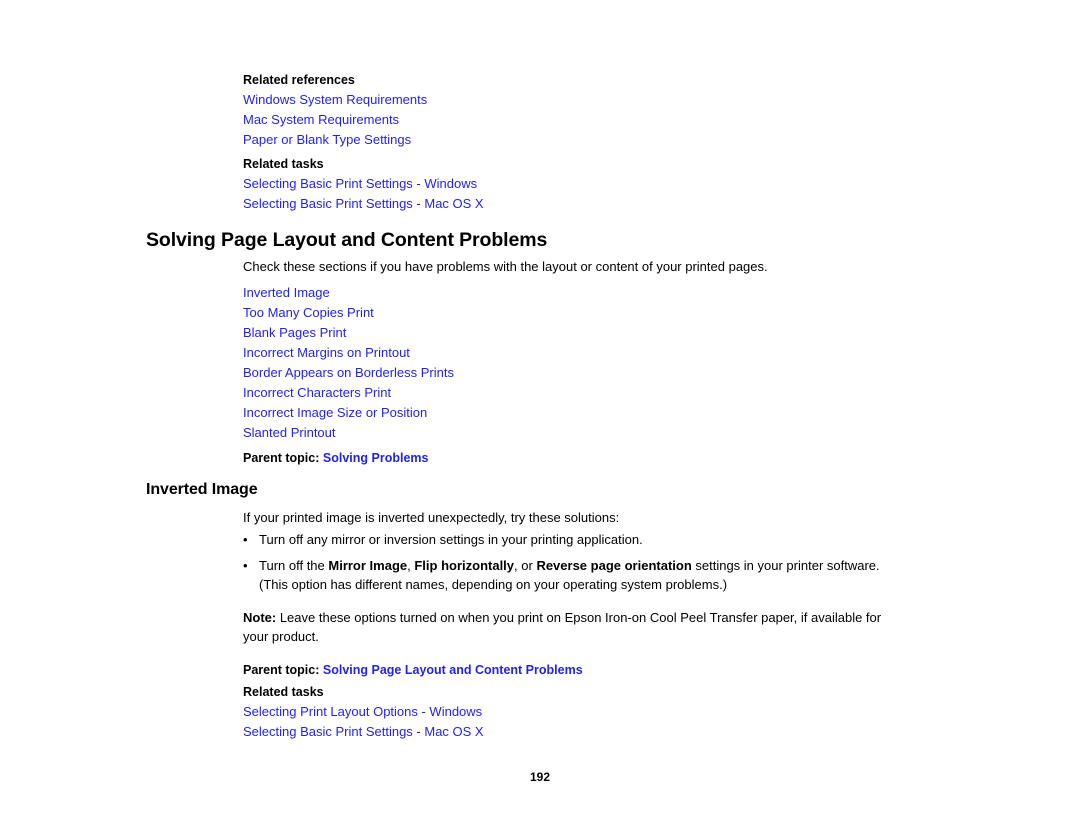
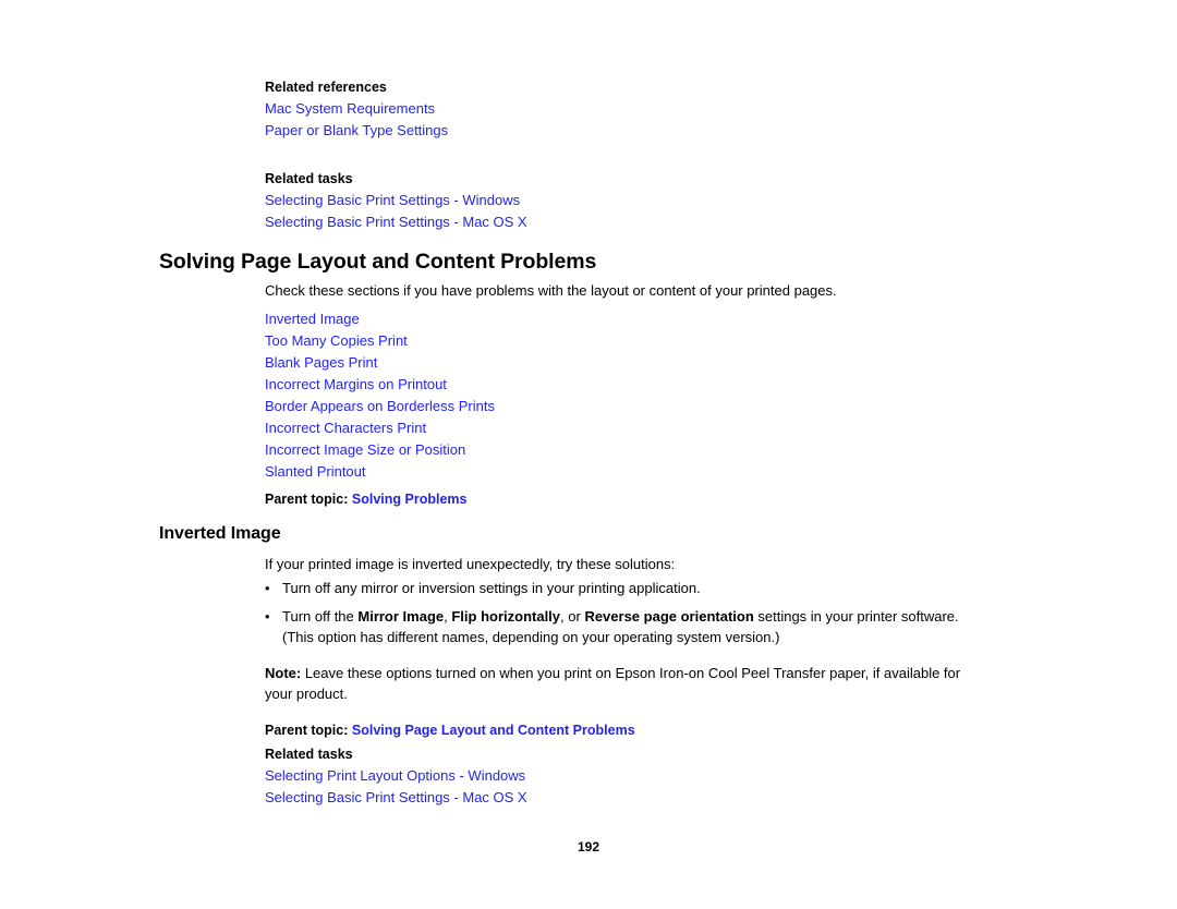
  Related references
- Windows System Requirements
  Mac System Requirements
  Paper or Blank Type Settings
  Related tasks
  Selecting Basic Print Settings - Windows
  Selecting Basic Print Settings - Mac OS X
  Solving Page Layout and Content Problems
  Check these sections if you have problems with the layout or content of your printed pages.
  Inverted Image
  Too Many Copies Print
  Blank Pages Print
  Incorrect Margins on Printout
  Border Appears on Borderless Prints
  Incorrect Characters Print
  Incorrect Image Size or Position
  Slanted Printout
  Parent topic: Solving Problems
  Inverted Image
  If your printed image is inverted unexpectedly, try these solutions:
  •
  Turn off any mirror or inversion settings in your printing application.
  •
- Turn off the Mirror Image, Flip horizontally, or Reverse page orientation settings in your printer software. (This option has different names, depending on your operating system problems.)
+ Turn off the Mirror Image, Flip horizontally, or Reverse page orientation settings in your printer software. (This option has different names, depending on your operating system version.)
  Note: Leave these options turned on when you print on Epson Iron-on Cool Peel Transfer paper, if available for your product.
  Parent topic: Solving Page Layout and Content Problems
  Related tasks
  Selecting Print Layout Options - Windows
  Selecting Basic Print Settings - Mac OS X
  192
